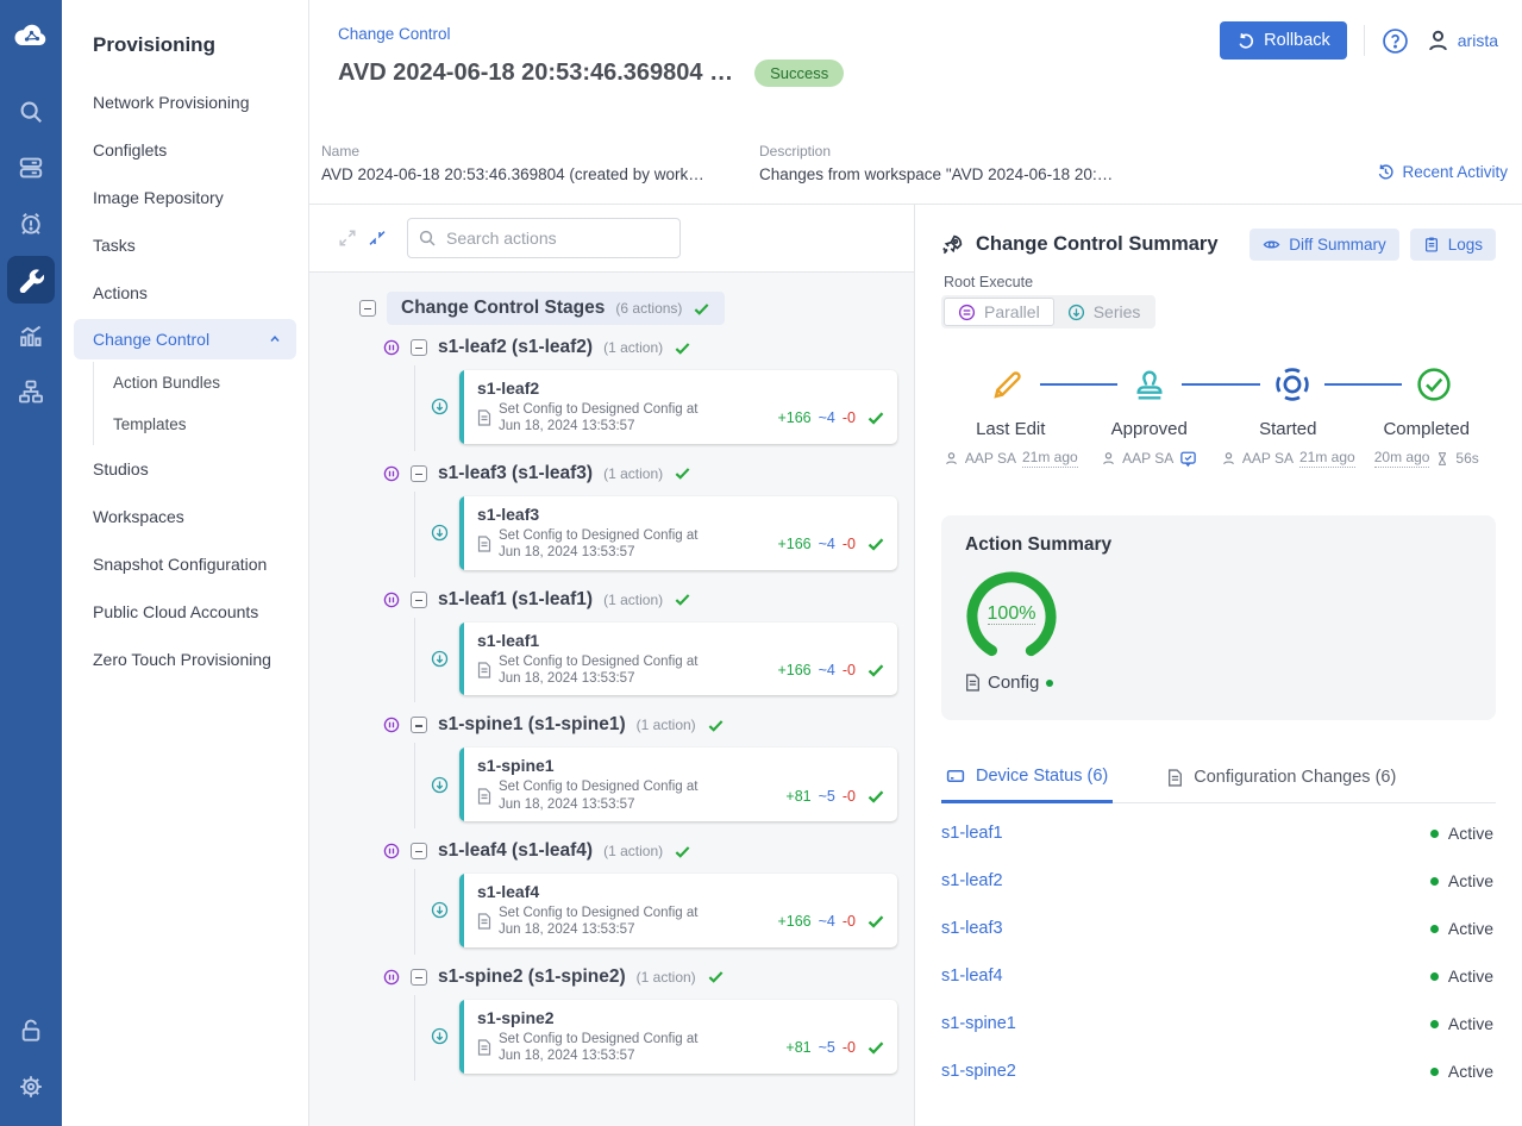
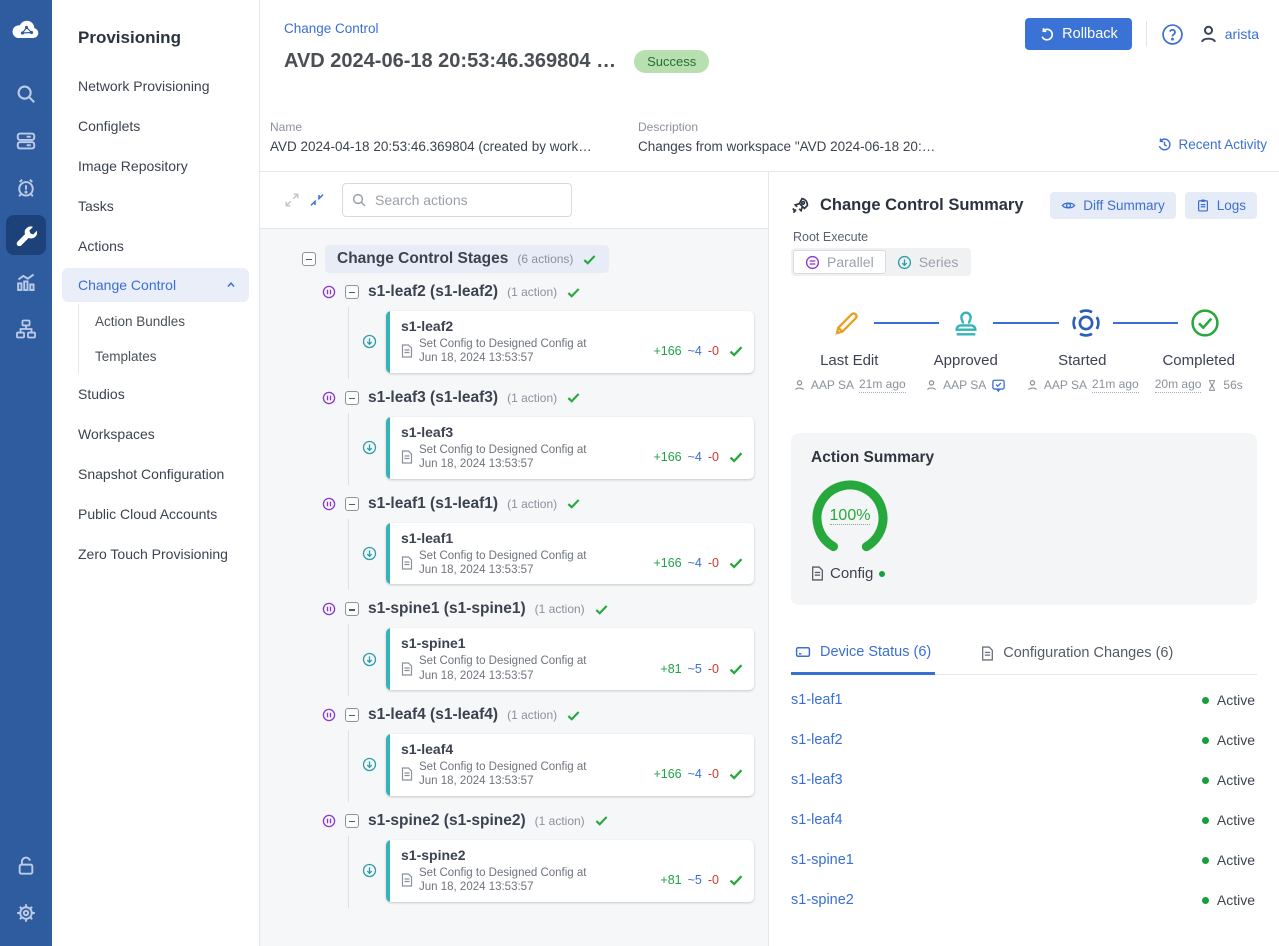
  Provisioning
  Network Provisioning
  Configlets
  Image Repository
  Tasks
  Actions
  Change Control
  Action Bundles
  Templates
  Studios
  Workspaces
  Snapshot Configuration
  Public Cloud Accounts
  Zero Touch Provisioning
  Change Control
  AVD 2024-06-18 20:53:46.369804 …
  Success
  Rollback
  arista
  Name
- AVD 2024-06-18 20:53:46.369804 (created by work…
+ AVD 2024-04-18 20:53:46.369804 (created by work…
  Description
  Changes from workspace "AVD 2024-06-18 20:53
  Recent Activity
  Search actions
  Change Control Stages
  (6 actions)
  s1-leaf2 (s1-leaf2)
  (1 action)
  s1-leaf2
  Set Config to Designed Config at Jun 18, 2024 13:53:57
  +166
  ~4
  -0
  s1-leaf3 (s1-leaf3)
  (1 action)
  s1-leaf3
  Set Config to Designed Config at Jun 18, 2024 13:53:57
  +166
  ~4
  -0
  s1-leaf1 (s1-leaf1)
  (1 action)
  s1-leaf1
  Set Config to Designed Config at Jun 18, 2024 13:53:57
  +166
  ~4
  -0
  s1-spine1 (s1-spine1)
  (1 action)
  s1-spine1
  Set Config to Designed Config at Jun 18, 2024 13:53:57
  +81
  ~5
  -0
  s1-leaf4 (s1-leaf4)
  (1 action)
  s1-leaf4
  Set Config to Designed Config at Jun 18, 2024 13:53:57
  +166
  ~4
  -0
  s1-spine2 (s1-spine2)
  (1 action)
  s1-spine2
  Set Config to Designed Config at Jun 18, 2024 13:53:57
  +81
  ~5
  -0
  Change Control Summary
  Diff Summary
  Logs
  Root Execute
  Parallel
  Series
  Last Edit
  Approved
  Started
  Completed
  AAP SA
  21m ago
  AAP SA
  AAP SA
  21m ago
  20m ago
  56s
  Action Summary
  100%
  Config
  Device Status (6)
  Configuration Changes (6)
  s1-leaf1
  Active
  s1-leaf2
  Active
  s1-leaf3
  Active
  s1-leaf4
  Active
  s1-spine1
  Active
  s1-spine2
  Active
